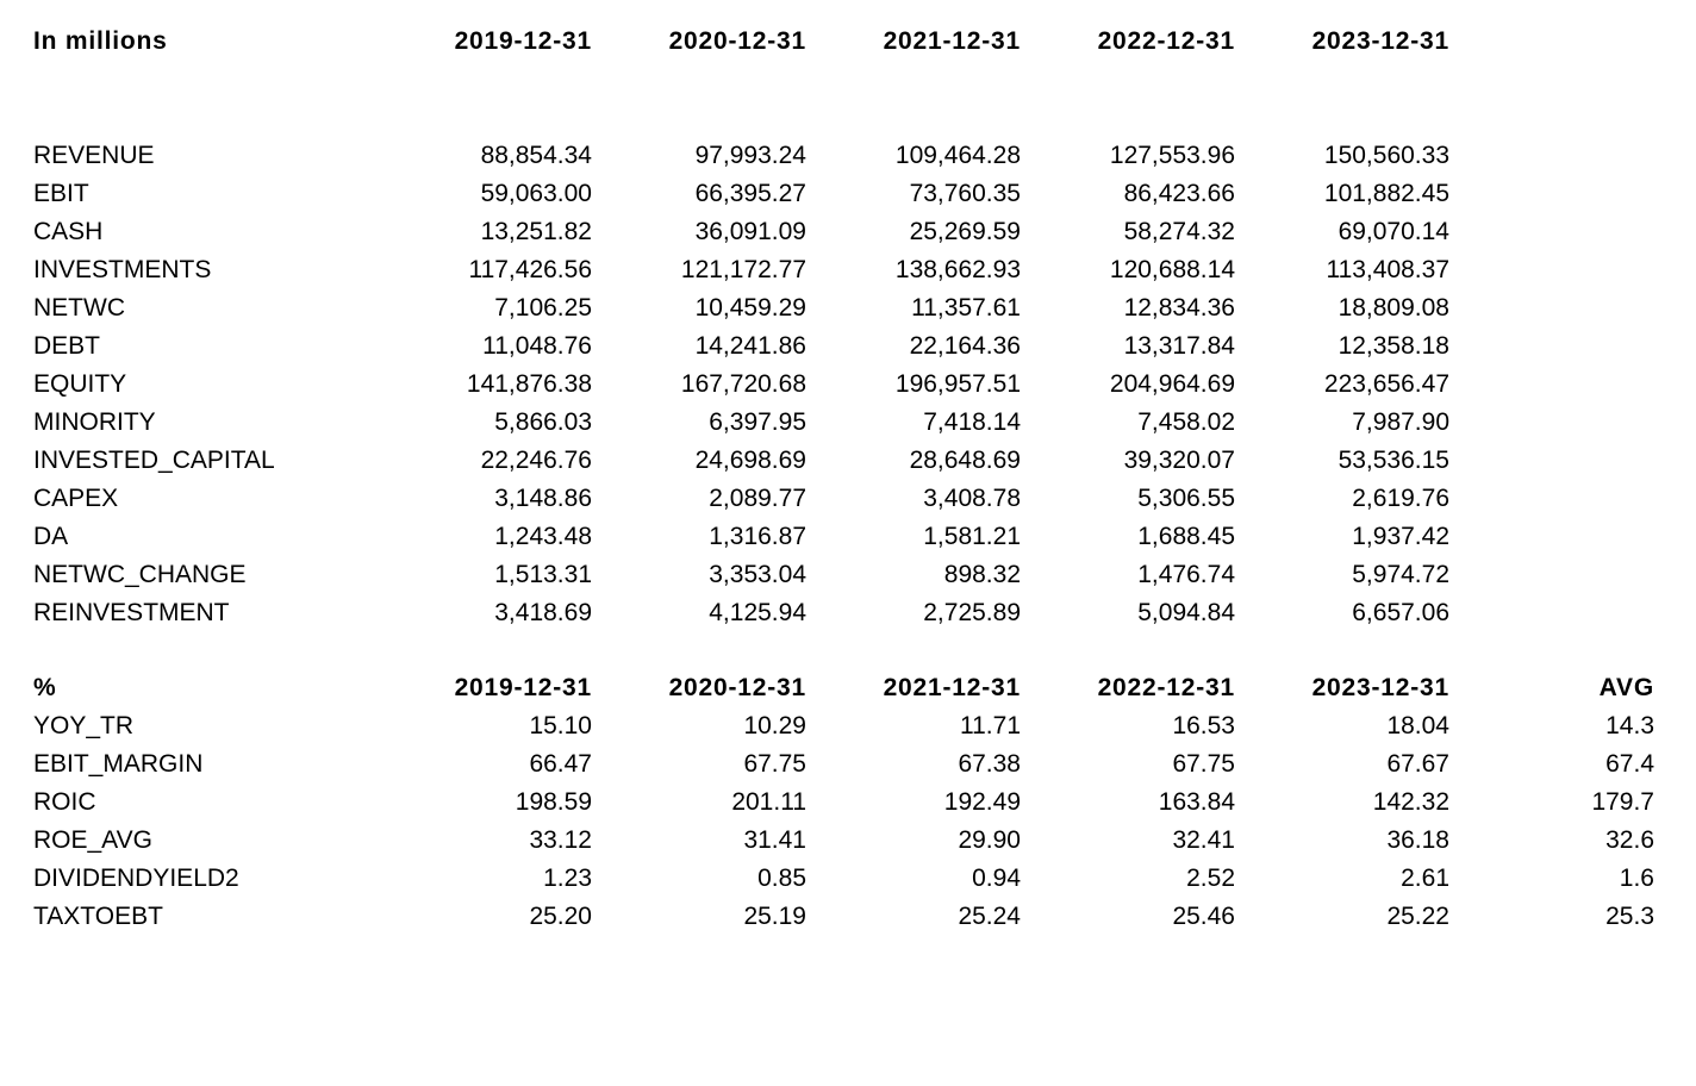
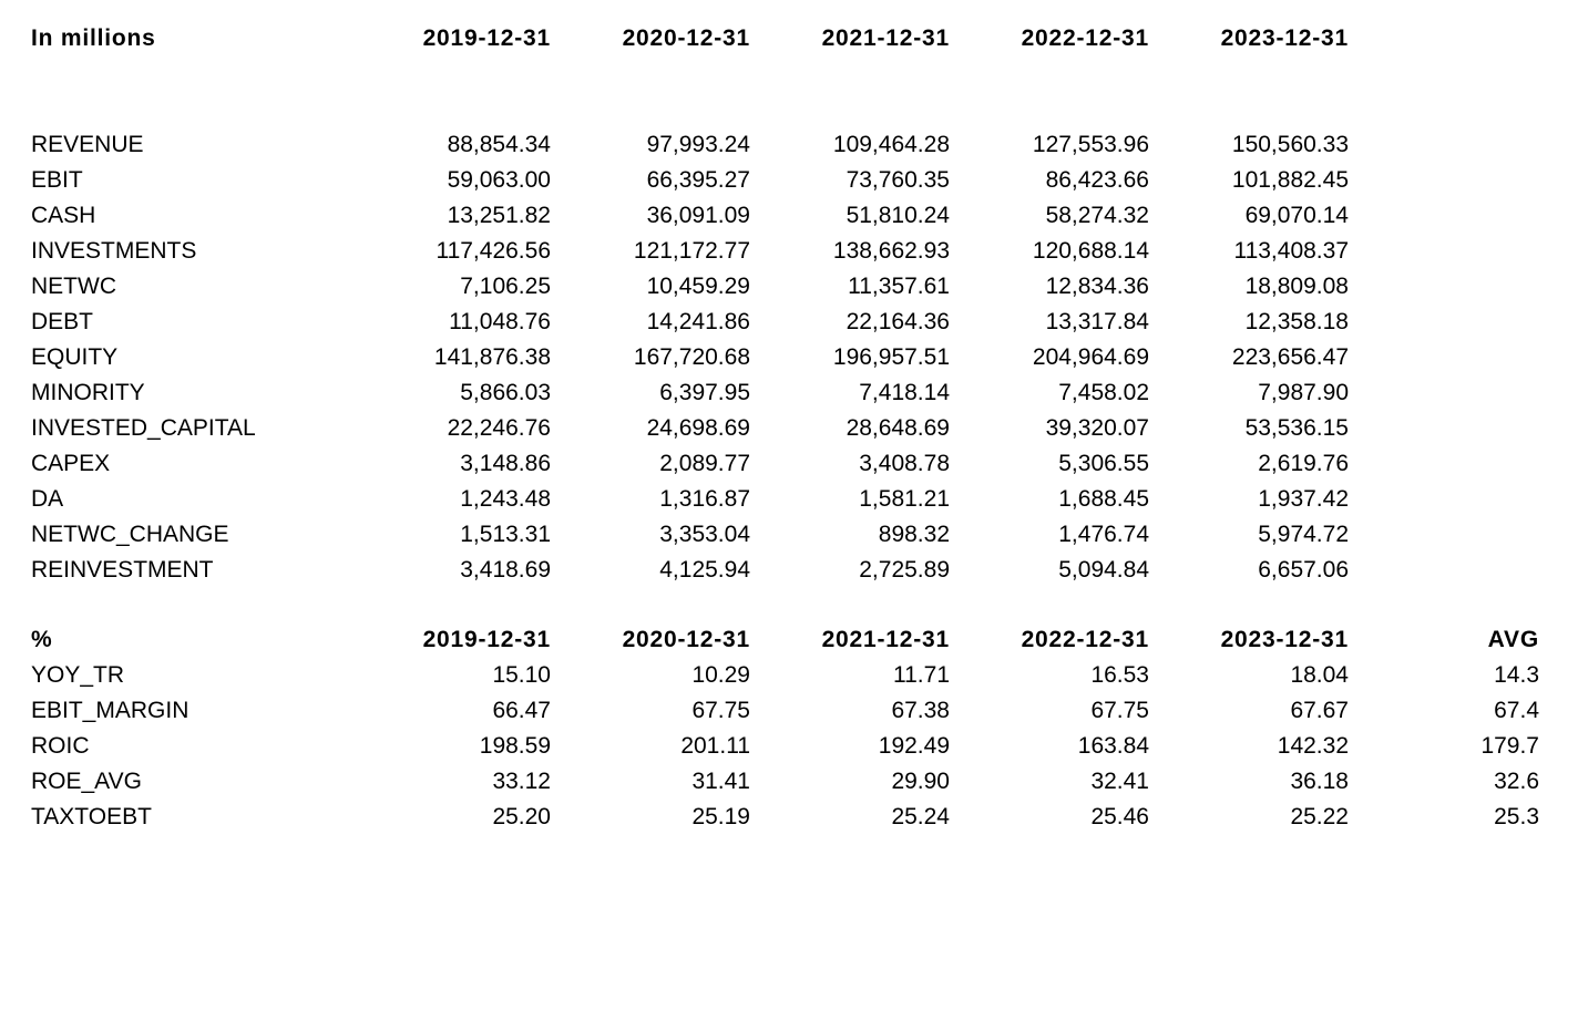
  In millions	2019-12-31	2020-12-31	2021-12-31	2022-12-31	2023-12-31
  REVENUE	88,854.34	97,993.24	109,464.28	127,553.96	150,560.33
  EBIT	59,063.00	66,395.27	73,760.35	86,423.66	101,882.45
- CASH	13,251.82	36,091.09	25,269.59	58,274.32	69,070.14
+ CASH	13,251.82	36,091.09	51,810.24	58,274.32	69,070.14
  INVESTMENTS	117,426.56	121,172.77	138,662.93	120,688.14	113,408.37
  NETWC	7,106.25	10,459.29	11,357.61	12,834.36	18,809.08
  DEBT	11,048.76	14,241.86	22,164.36	13,317.84	12,358.18
  EQUITY	141,876.38	167,720.68	196,957.51	204,964.69	223,656.47
  MINORITY	5,866.03	6,397.95	7,418.14	7,458.02	7,987.90
  INVESTED_CAPITAL	22,246.76	24,698.69	28,648.69	39,320.07	53,536.15
  CAPEX	3,148.86	2,089.77	3,408.78	5,306.55	2,619.76
  DA	1,243.48	1,316.87	1,581.21	1,688.45	1,937.42
  NETWC_CHANGE	1,513.31	3,353.04	898.32	1,476.74	5,974.72
  REINVESTMENT	3,418.69	4,125.94	2,725.89	5,094.84	6,657.06
  %	2019-12-31	2020-12-31	2021-12-31	2022-12-31	2023-12-31	AVG
  YOY_TR	15.10	10.29	11.71	16.53	18.04	14.3
  EBIT_MARGIN	66.47	67.75	67.38	67.75	67.67	67.4
  ROIC	198.59	201.11	192.49	163.84	142.32	179.7
  ROE_AVG	33.12	31.41	29.90	32.41	36.18	32.6
- DIVIDENDYIELD2	1.23	0.85	0.94	2.52	2.61	1.6
  TAXTOEBT	25.20	25.19	25.24	25.46	25.22	25.3
